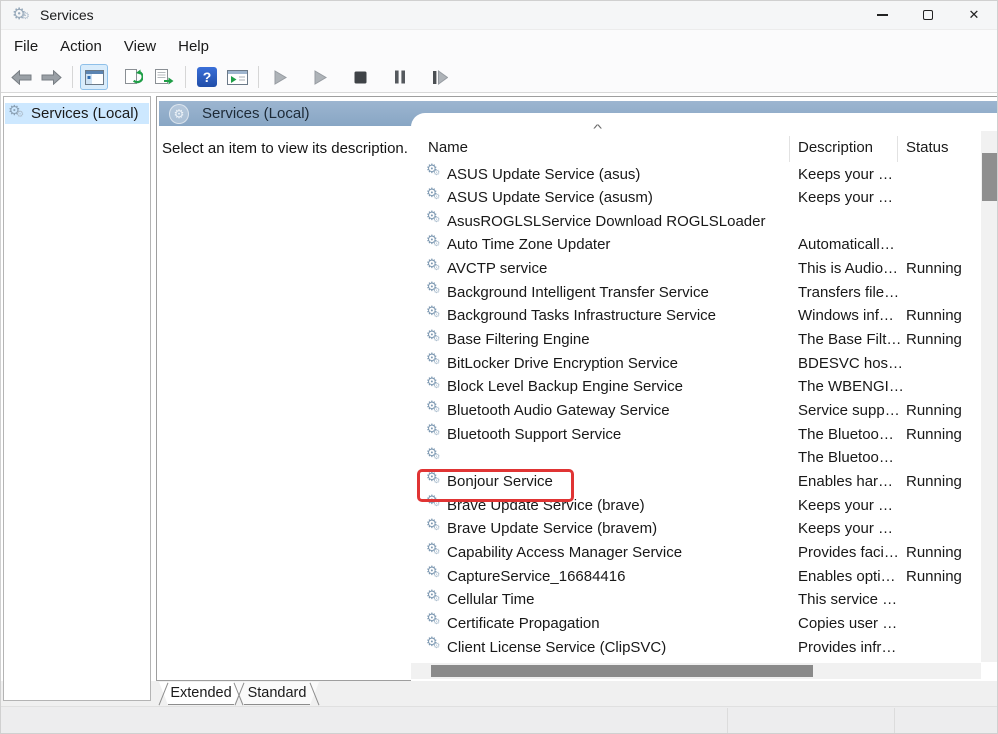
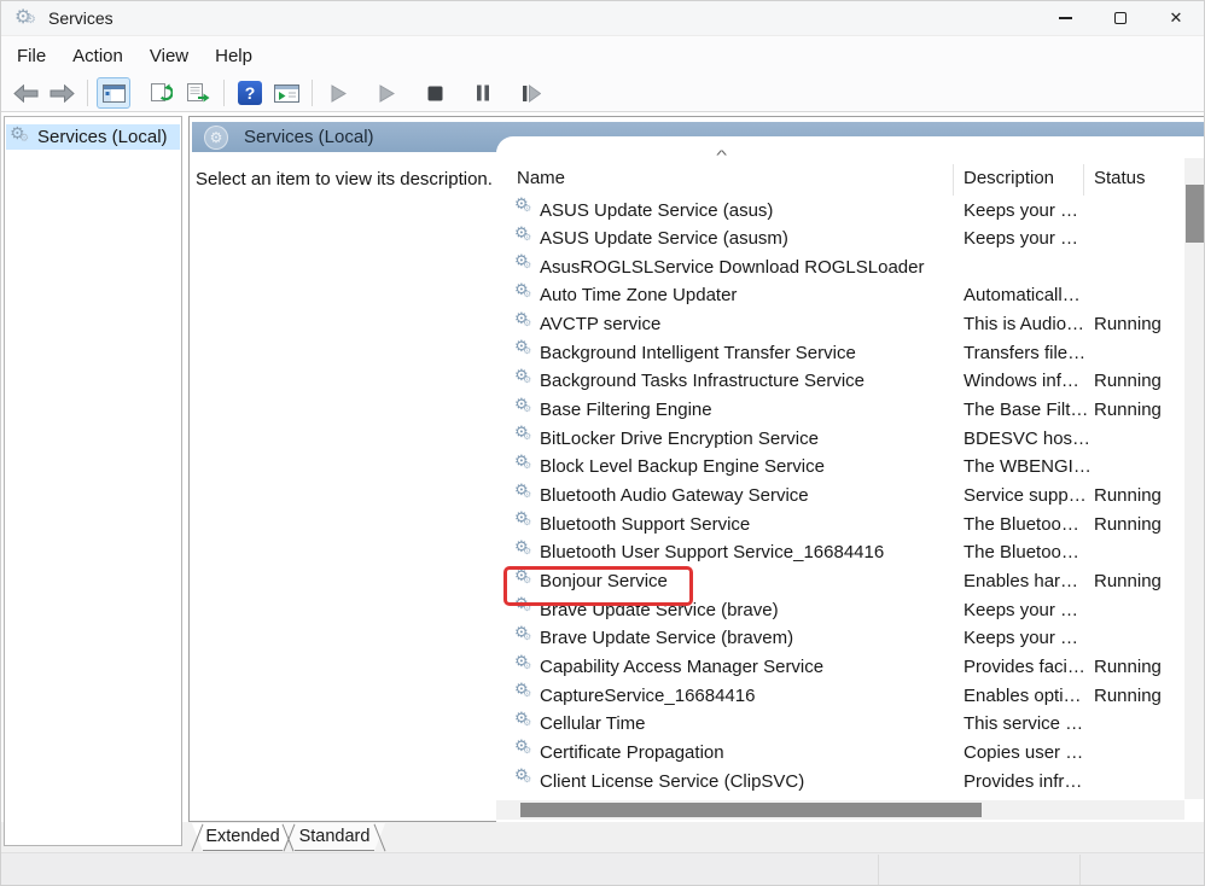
  ⚙
  ⚙
  Services
  ✕
  File
  Action
  View
  Help
  ?
  ⚙
  ⚙
  Services (Local)
  ⚙
  Services (Local)
  Select an item to view its description.
  ^
  Name
  Description
  Status
  ⚙
  ⚙
  ASUS Update Service (asus)
  Keeps your …
  ⚙
  ⚙
  ASUS Update Service (asusm)
  Keeps your …
  ⚙
  ⚙
  AsusROGLSLService Download ROGLSLoader
  ⚙
  ⚙
  Auto Time Zone Updater
  Automaticall…
  ⚙
  ⚙
  AVCTP service
  This is Audio…
  Running
  ⚙
  ⚙
  Background Intelligent Transfer Service
  Transfers file…
  ⚙
  ⚙
  Background Tasks Infrastructure Service
  Windows inf…
  Running
  ⚙
  ⚙
  Base Filtering Engine
  The Base Filt…
  Running
  ⚙
  ⚙
  BitLocker Drive Encryption Service
  BDESVC hos…
  ⚙
  ⚙
  Block Level Backup Engine Service
  The WBENGI…
  ⚙
  ⚙
  Bluetooth Audio Gateway Service
  Service supp…
  Running
  ⚙
  ⚙
  Bluetooth Support Service
  The Bluetoo…
  Running
  ⚙
  ⚙
+ Bluetooth User Support Service_16684416
  The Bluetoo…
  ⚙
  ⚙
  Bonjour Service
  Enables har…
  Running
  ⚙
  ⚙
  Brave Update Service (brave)
  Keeps your …
  ⚙
  ⚙
  Brave Update Service (bravem)
  Keeps your …
  ⚙
  ⚙
  Capability Access Manager Service
  Provides faci…
  Running
  ⚙
  ⚙
  CaptureService_16684416
  Enables opti…
  Running
  ⚙
  ⚙
  Cellular Time
  This service …
  ⚙
  ⚙
  Certificate Propagation
  Copies user …
  ⚙
  ⚙
  Client License Service (ClipSVC)
  Provides infr…
  Extended
  Standard
